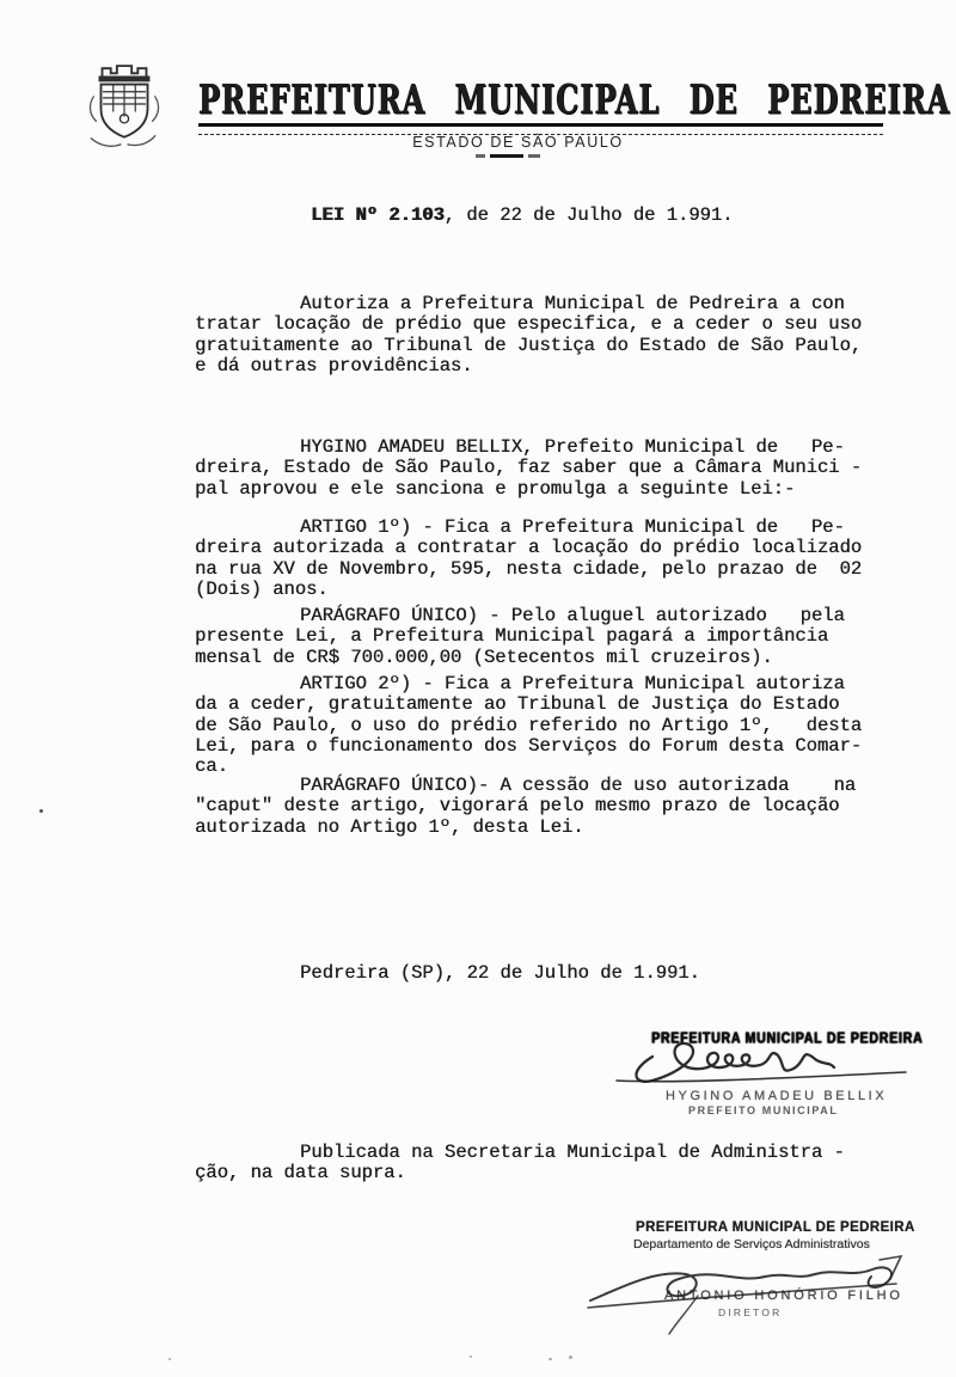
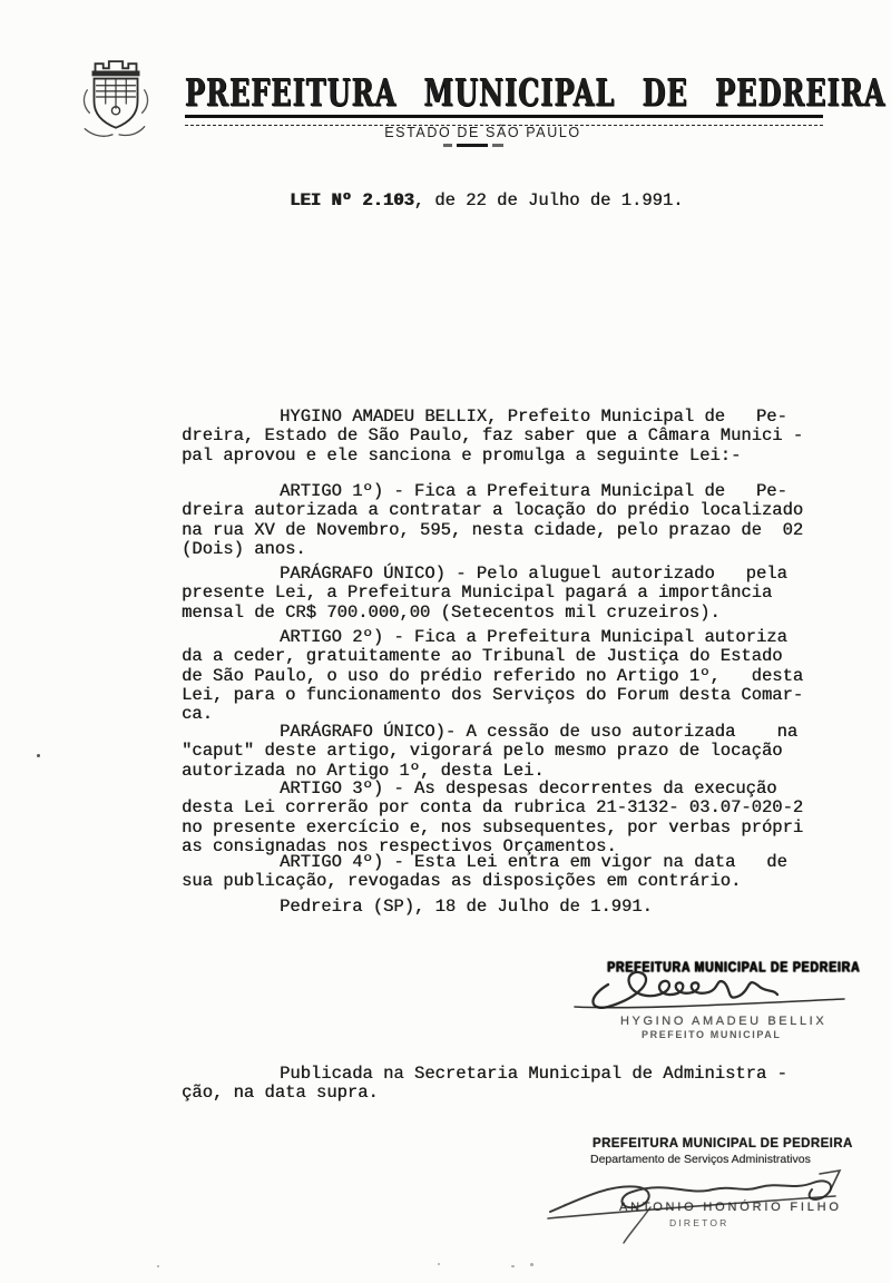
  PREFEITURA MUNICIPAL DE PEDREIRA
  ESTADO DE SÃO PAULO
  LEI Nº 2.103, de 22 de Julho de 1.991.
- Autoriza a Prefeitura Municipal de Pedreira a con
- tratar locação de prédio que especifica, e a ceder o seu uso
- gratuitamente ao Tribunal de Justiça do Estado de São Paulo,
- e dá outras providências.
  HYGINO AMADEU BELLIX, Prefeito Municipal de Pe-
  dreira, Estado de São Paulo, faz saber que a Câmara Munici -
  pal aprovou e ele sanciona e promulga a seguinte Lei:-
  ARTIGO 1º) - Fica a Prefeitura Municipal de Pe-
  dreira autorizada a contratar a locação do prédio localizado
  na rua XV de Novembro, 595, nesta cidade, pelo prazao de 02
  (Dois) anos.
  PARÁGRAFO ÚNICO) - Pelo aluguel autorizado pela
  presente Lei, a Prefeitura Municipal pagará a importância
  mensal de CR$ 700.000,00 (Setecentos mil cruzeiros).
  ARTIGO 2º) - Fica a Prefeitura Municipal autoriza
  da a ceder, gratuitamente ao Tribunal de Justiça do Estado
  de São Paulo, o uso do prédio referido no Artigo 1º, desta
  Lei, para o funcionamento dos Serviços do Forum desta Comar-
  ca.
  PARÁGRAFO ÚNICO)- A cessão de uso autorizada na
  "caput" deste artigo, vigorará pelo mesmo prazo de locação
  autorizada no Artigo 1º, desta Lei.
+ ARTIGO 3º) - As despesas decorrentes da execução
+ desta Lei correrão por conta da rubrica 21-3132- 03.07-020-2
+ no presente exercício e, nos subsequentes, por verbas própri
+ as consignadas nos respectivos Orçamentos.
+ ARTIGO 4º) - Esta Lei entra em vigor na data de
+ sua publicação, revogadas as disposições em contrário.
- Pedreira (SP), 22 de Julho de 1.991.
+ Pedreira (SP), 18 de Julho de 1.991.
  PREFEITURA MUNICIPAL DE PEDREIRA
  HYGINO AMADEU BELLIX
  PREFEITO MUNICIPAL
  Publicada na Secretaria Municipal de Administra -
  ção, na data supra.
  PREFEITURA MUNICIPAL DE PEDREIRA
  Departamento de Serviços Administrativos
  ATONIO HONÓRIO FILHO
  DIRETOR
